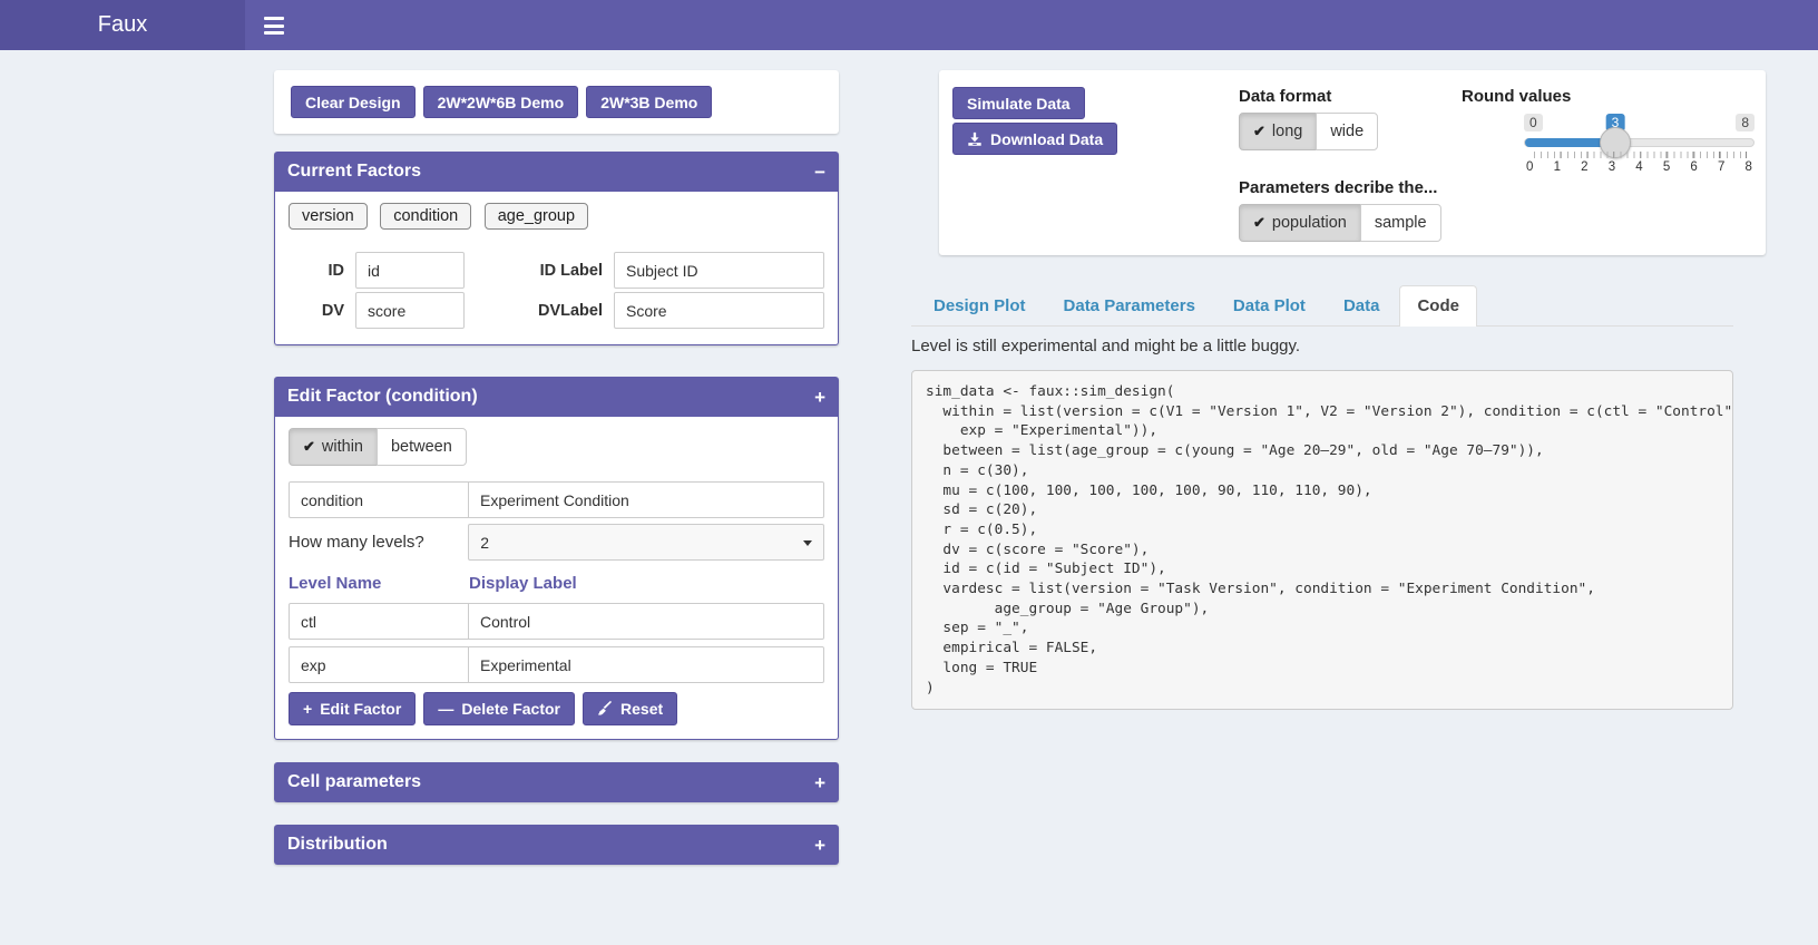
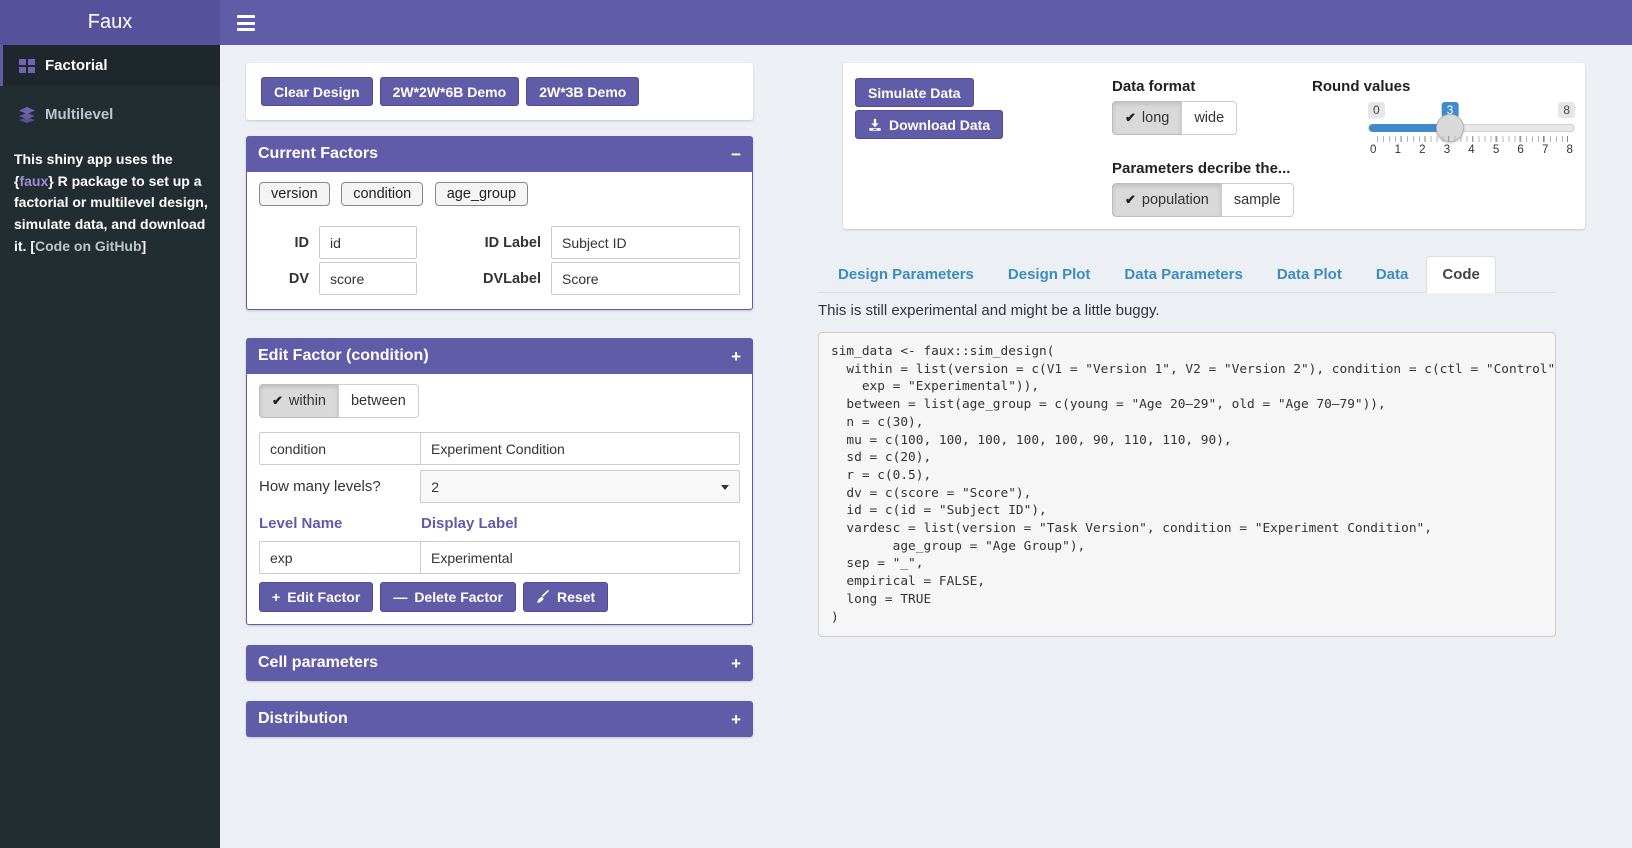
  Faux
+ Factorial
+ Multilevel
+ This shiny app uses the {faux} R package to set up a factorial or multilevel design, simulate data, and download it. [Code on GitHub]
  Clear Design
  2W*2W*6B Demo
  2W*3B Demo
  Current Factors
  −
  version condition age_group
  ID
  id
  ID Label
  Subject ID
  DV
  score
  DVLabel
  Score
  Edit Factor (condition)
  +
  ✔
  within
  between
  condition
  Experiment Condition
  How many levels?
  2
  Level Name
  Display Label
- ctl
- Control
  exp
  Experimental
  +
  Edit Factor
  —
  Delete Factor
  Reset
  Cell parameters
  +
  Distribution
  +
  Simulate Data
  Download Data
  Data format
  ✔
  long
  wide
  Parameters decribe the...
  ✔
  population
  sample
  Round values
  0
  3
  8
  0
  1
  2
  3
  4
  5
  6
  7
  8
+ Design Parameters
  Design Plot
  Data Parameters
  Data Plot
  Data
  Code
- Level is still experimental and might be a little buggy.
+ This is still experimental and might be a little buggy.
  sim_data <- faux::sim_design(
  within = list(version = c(V1 = "Version 1", V2 = "Version 2"), condition = c(ctl = "Control"
  exp = "Experimental")),
  between = list(age_group = c(young = "Age 20–29", old = "Age 70–79")),
  n = c(30),
  mu = c(100, 100, 100, 100, 100, 90, 110, 110, 90),
  sd = c(20),
  r = c(0.5),
  dv = c(score = "Score"),
  id = c(id = "Subject ID"),
  vardesc = list(version = "Task Version", condition = "Experiment Condition",
  age_group = "Age Group"),
  sep = "_",
  empirical = FALSE,
  long = TRUE
  )
